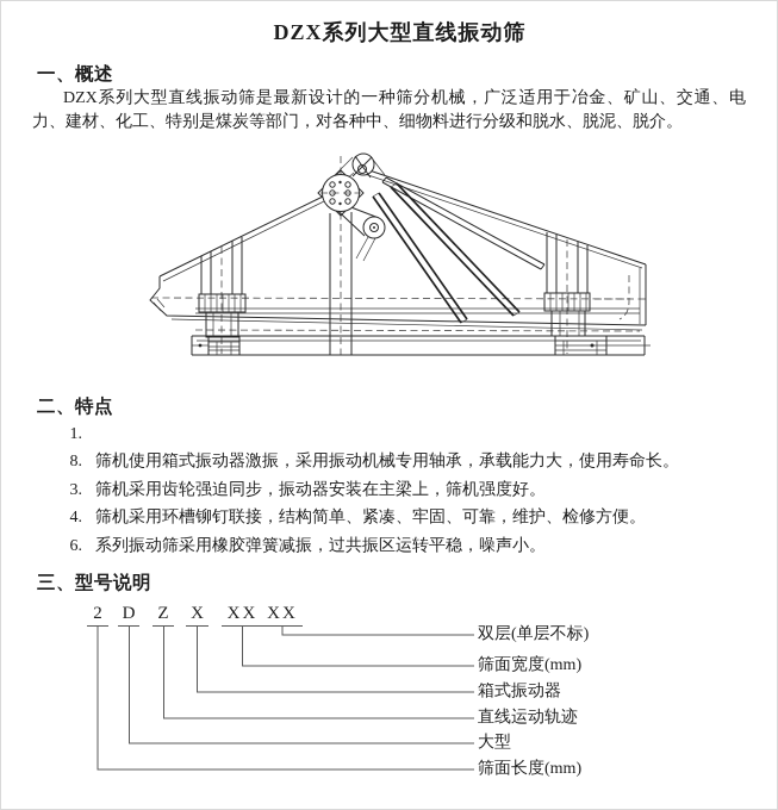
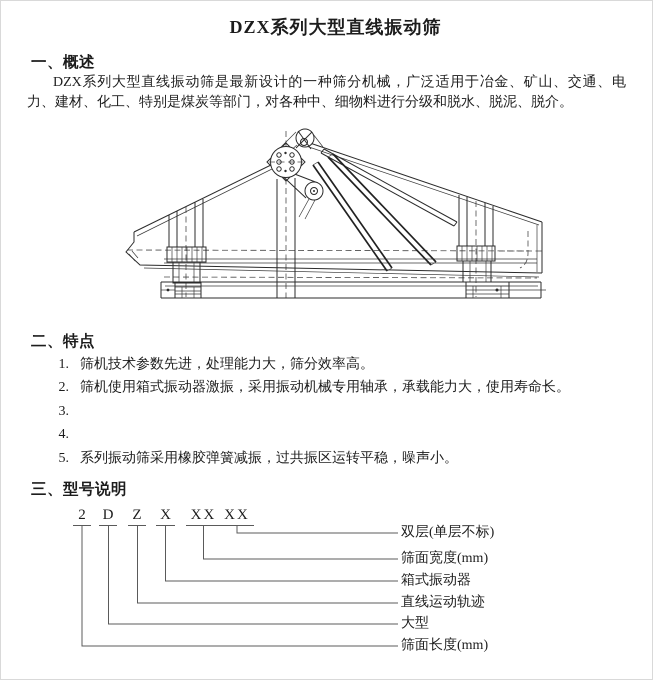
  DZX系列大型直线振动筛
  一、概述
  DZX系列大型直线振动筛是最新设计的一种筛分机械，广泛适用于冶金、矿山、交通、电力、建材、化工、特别是煤炭等部门，对各种中、细物料进行分级和脱水、脱泥、脱介。
  二、特点
  1.
+ 筛机技术参数先进，处理能力大，筛分效率高。
- 8.
+ 2.
  筛机使用箱式振动器激振，采用振动机械专用轴承，承载能力大，使用寿命长。
  3.
- 筛机采用齿轮强迫同步，振动器安装在主梁上，筛机强度好。
  4.
- 筛机采用环槽铆钉联接，结构简单、紧凑、牢固、可靠，维护、检修方便。
- 6.
+ 5.
  系列振动筛采用橡胶弹簧减振，过共振区运转平稳，噪声小。
  三、型号说明
  2
  D
  Z
  X
  XX
  XX
  双层(单层不标)
  筛面宽度(mm)
  箱式振动器
  直线运动轨迹
  大型
  筛面长度(mm)
